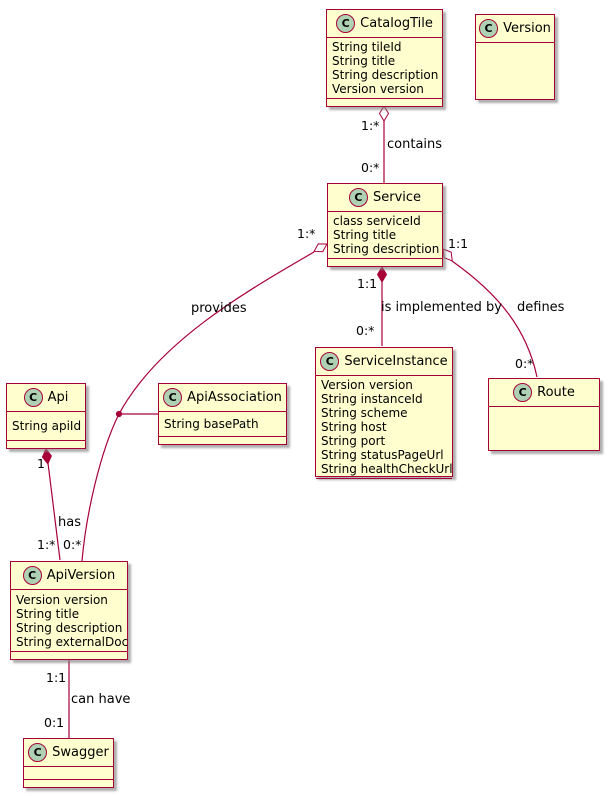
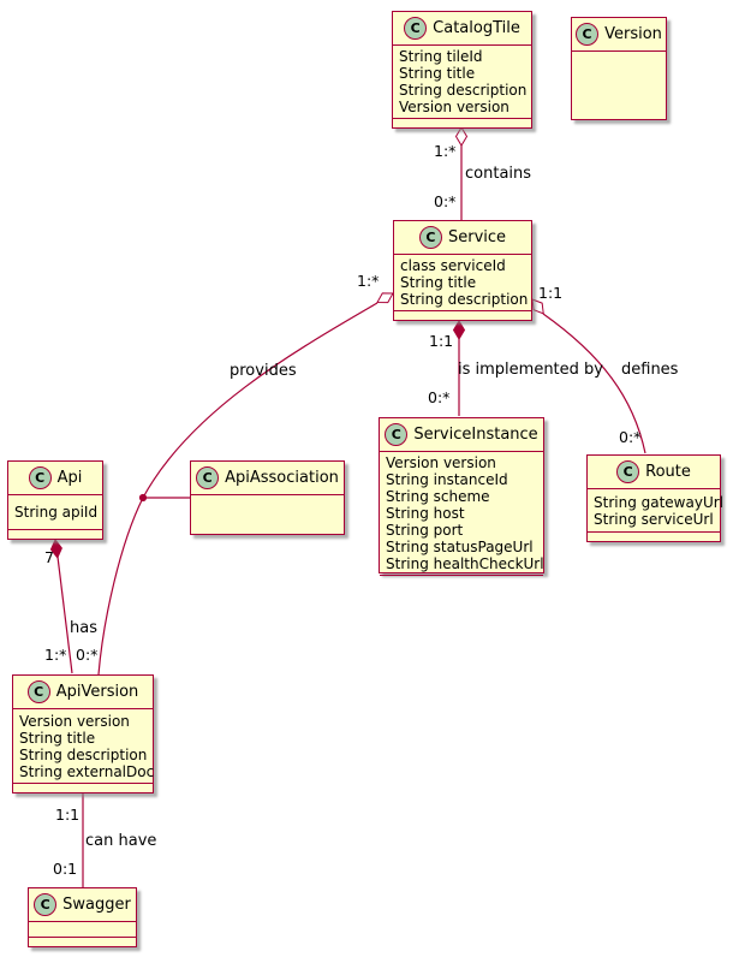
  C
  CatalogTile
  String tileId
  String title
  String description
  Version version
  C
  Version
  C
  Service
  class serviceId
  String title
  String description
  C
  ServiceInstance
  Version version
  String instanceId
  String scheme
  String host
  String port
  String statusPageUrl
  String healthCheckUrl
  C
  Route
+ String gatewayUrl
+ String serviceUrl
  C
  Api
  String apiId
  C
  ApiAssociation
- String basePath
  C
  ApiVersion
  Version version
  String title
  String description
  String externalDoc
  C
  Swagger
  1:*
  contains
  0:*
  1:1
  is implemented by
  0:*
  1:1
  defines
  0:*
  1:*
  provides
  0:*
- 1
+ 7
  has
  1:*
  1:1
  can have
  0:1
